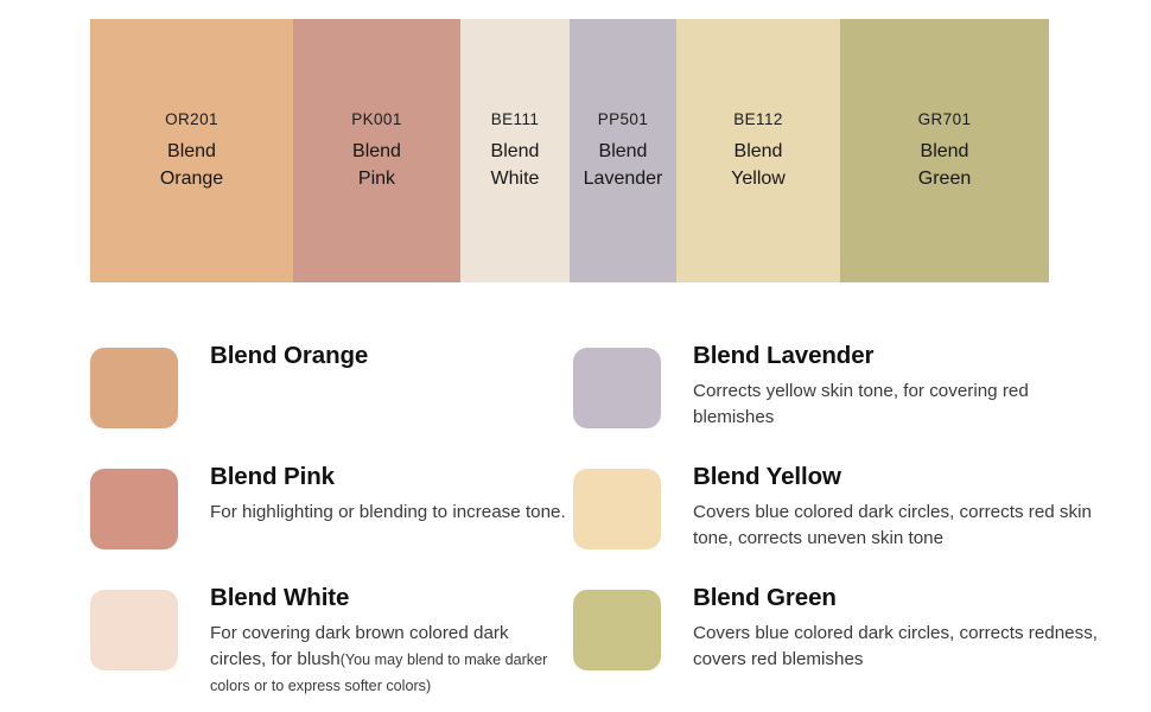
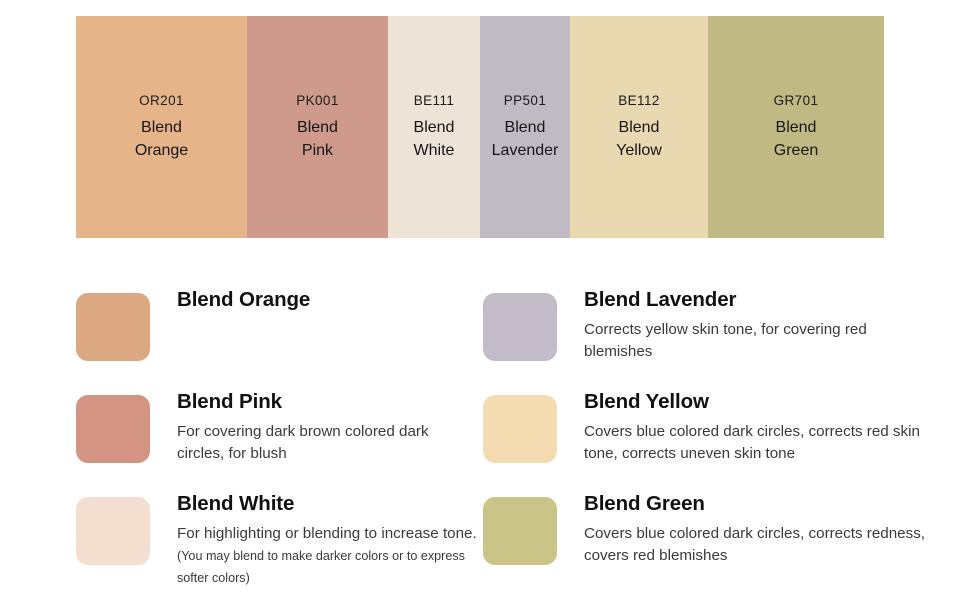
  OR201
  Blend
  Orange
  PK001
  Blend
  Pink
  BE111
  Blend
  White
  PP501
  Blend
  Lavender
  BE112
  Blend
  Yellow
  GR701
  Blend
  Green
  Blend Orange
  Blend Lavender
  Corrects yellow skin tone, for covering red blemishes
  Blend Pink
- For highlighting or blending to increase tone.
+ For covering dark brown colored dark circles, for blush
  Blend Yellow
  Covers blue colored dark circles, corrects red skin tone, corrects uneven skin tone
  Blend White
- For covering dark brown colored dark circles, for blush(You may blend to make darker colors or to express softer colors)
+ For highlighting or blending to increase tone.(You may blend to make darker colors or to express softer colors)
  Blend Green
  Covers blue colored dark circles, corrects redness, covers red blemishes
